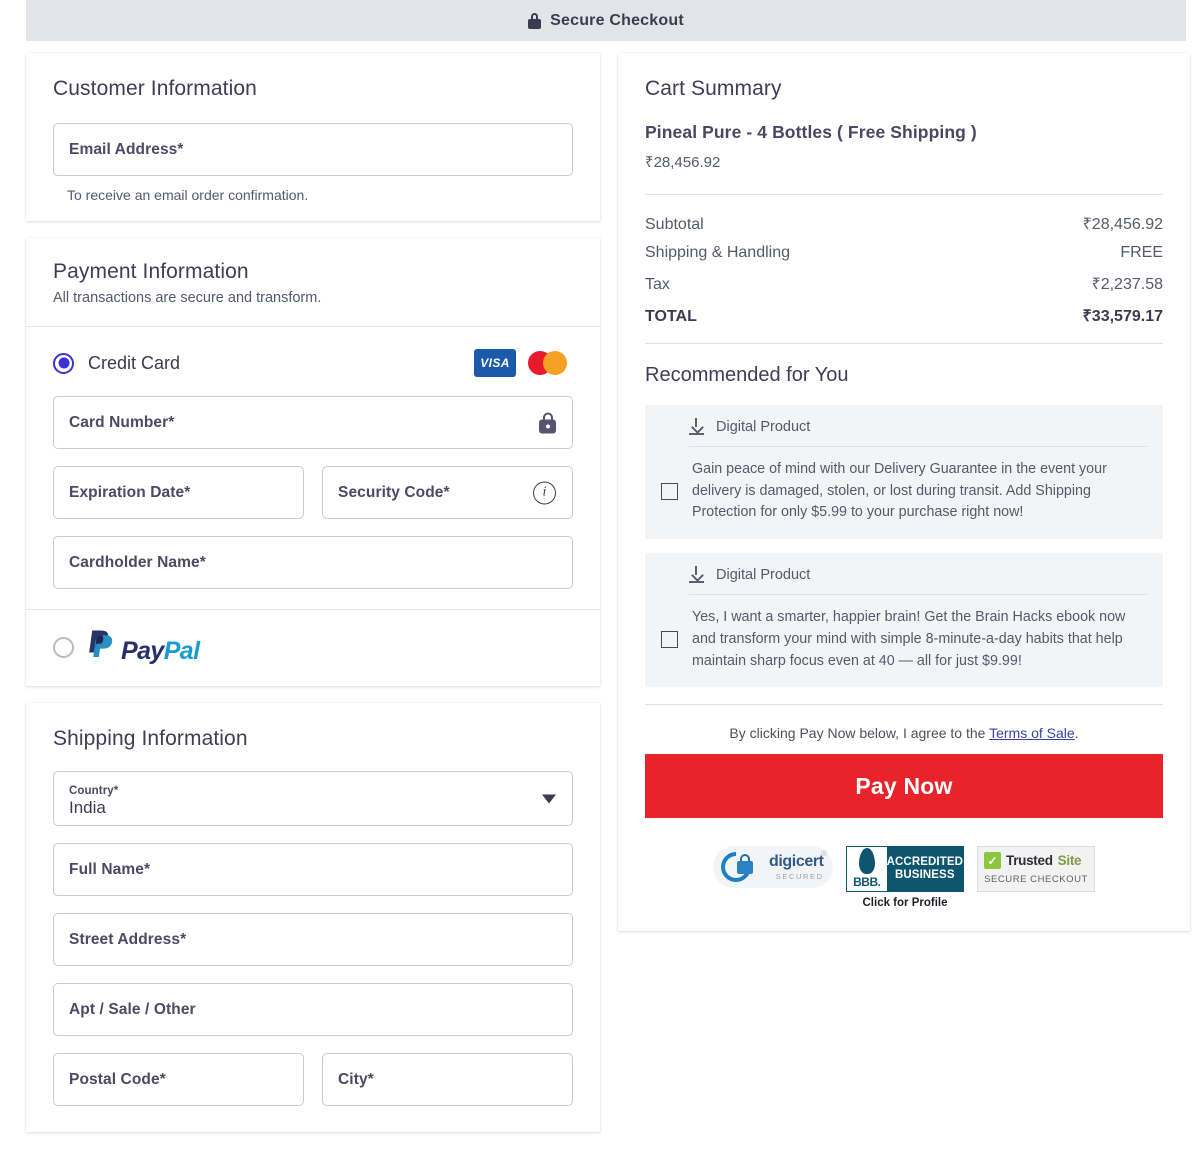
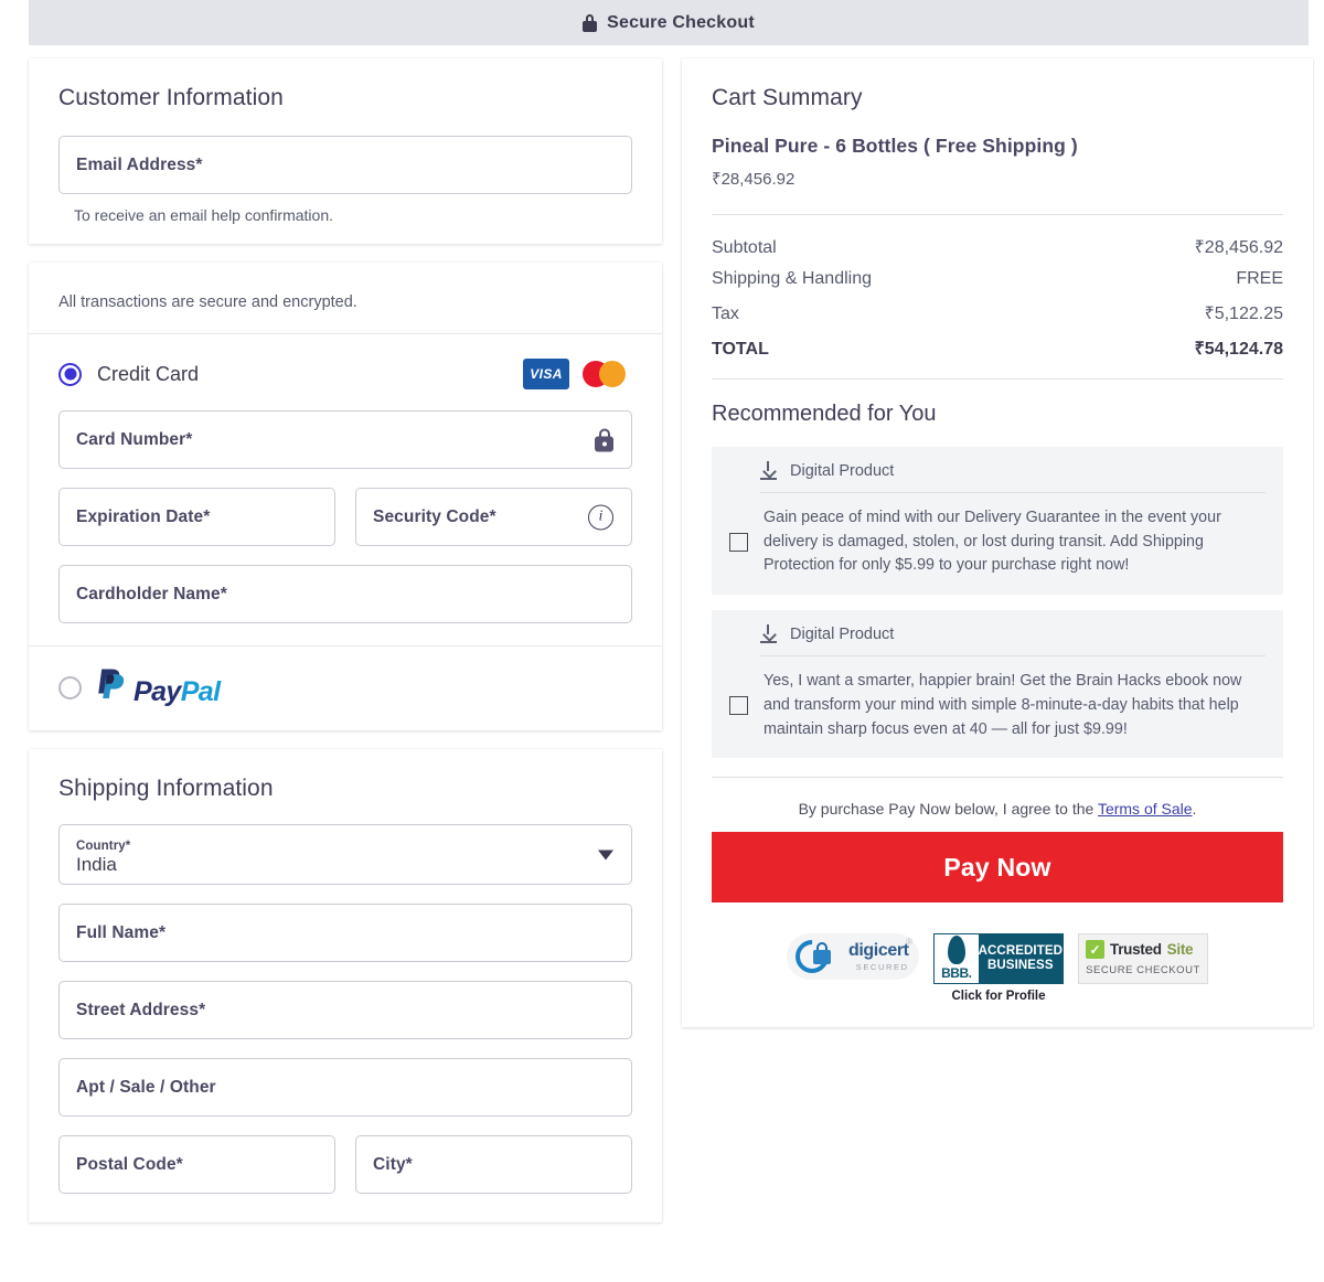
  Secure Checkout
  Customer Information
  Email Address*
- To receive an email order confirmation.
+ To receive an email help confirmation.
- Payment Information
- All transactions are secure and transform.
+ All transactions are secure and encrypted.
  Credit Card
  VISA
  Card Number*
  Expiration Date*
  Security Code*
  i
  Cardholder Name*
  PayPal
  Shipping Information
  Country*
  India
  Full Name*
  Street Address*
  Apt / Sale / Other
  Postal Code*
  City*
  Cart Summary
- Pineal Pure - 4 Bottles ( Free Shipping )
+ Pineal Pure - 6 Bottles ( Free Shipping )
  ₹28,456.92
  Subtotal
  ₹28,456.92
  Shipping & Handling
  FREE
  Tax
- ₹2,237.58
+ ₹5,122.25
  TOTAL
- ₹33,579.17
+ ₹54,124.78
  Recommended for You
  Digital Product
  Gain peace of mind with our Delivery Guarantee in the event your delivery is damaged, stolen, or lost during transit. Add Shipping Protection for only $5.99 to your purchase right now!
  Digital Product
  Yes, I want a smarter, happier brain! Get the Brain Hacks ebook now and transform your mind with simple 8-minute-a-day habits that help maintain sharp focus even at 40 — all for just $9.99!
- By clicking Pay Now below, I agree to the Terms of Sale.
+ By purchase Pay Now below, I agree to the Terms of Sale.
  Pay Now
  digicert
  SECURED
  ®
  BBB.
  ACCREDITED
  BUSINESS
  Click for Profile
  Trusted
  Site
  SECURE CHECKOUT
